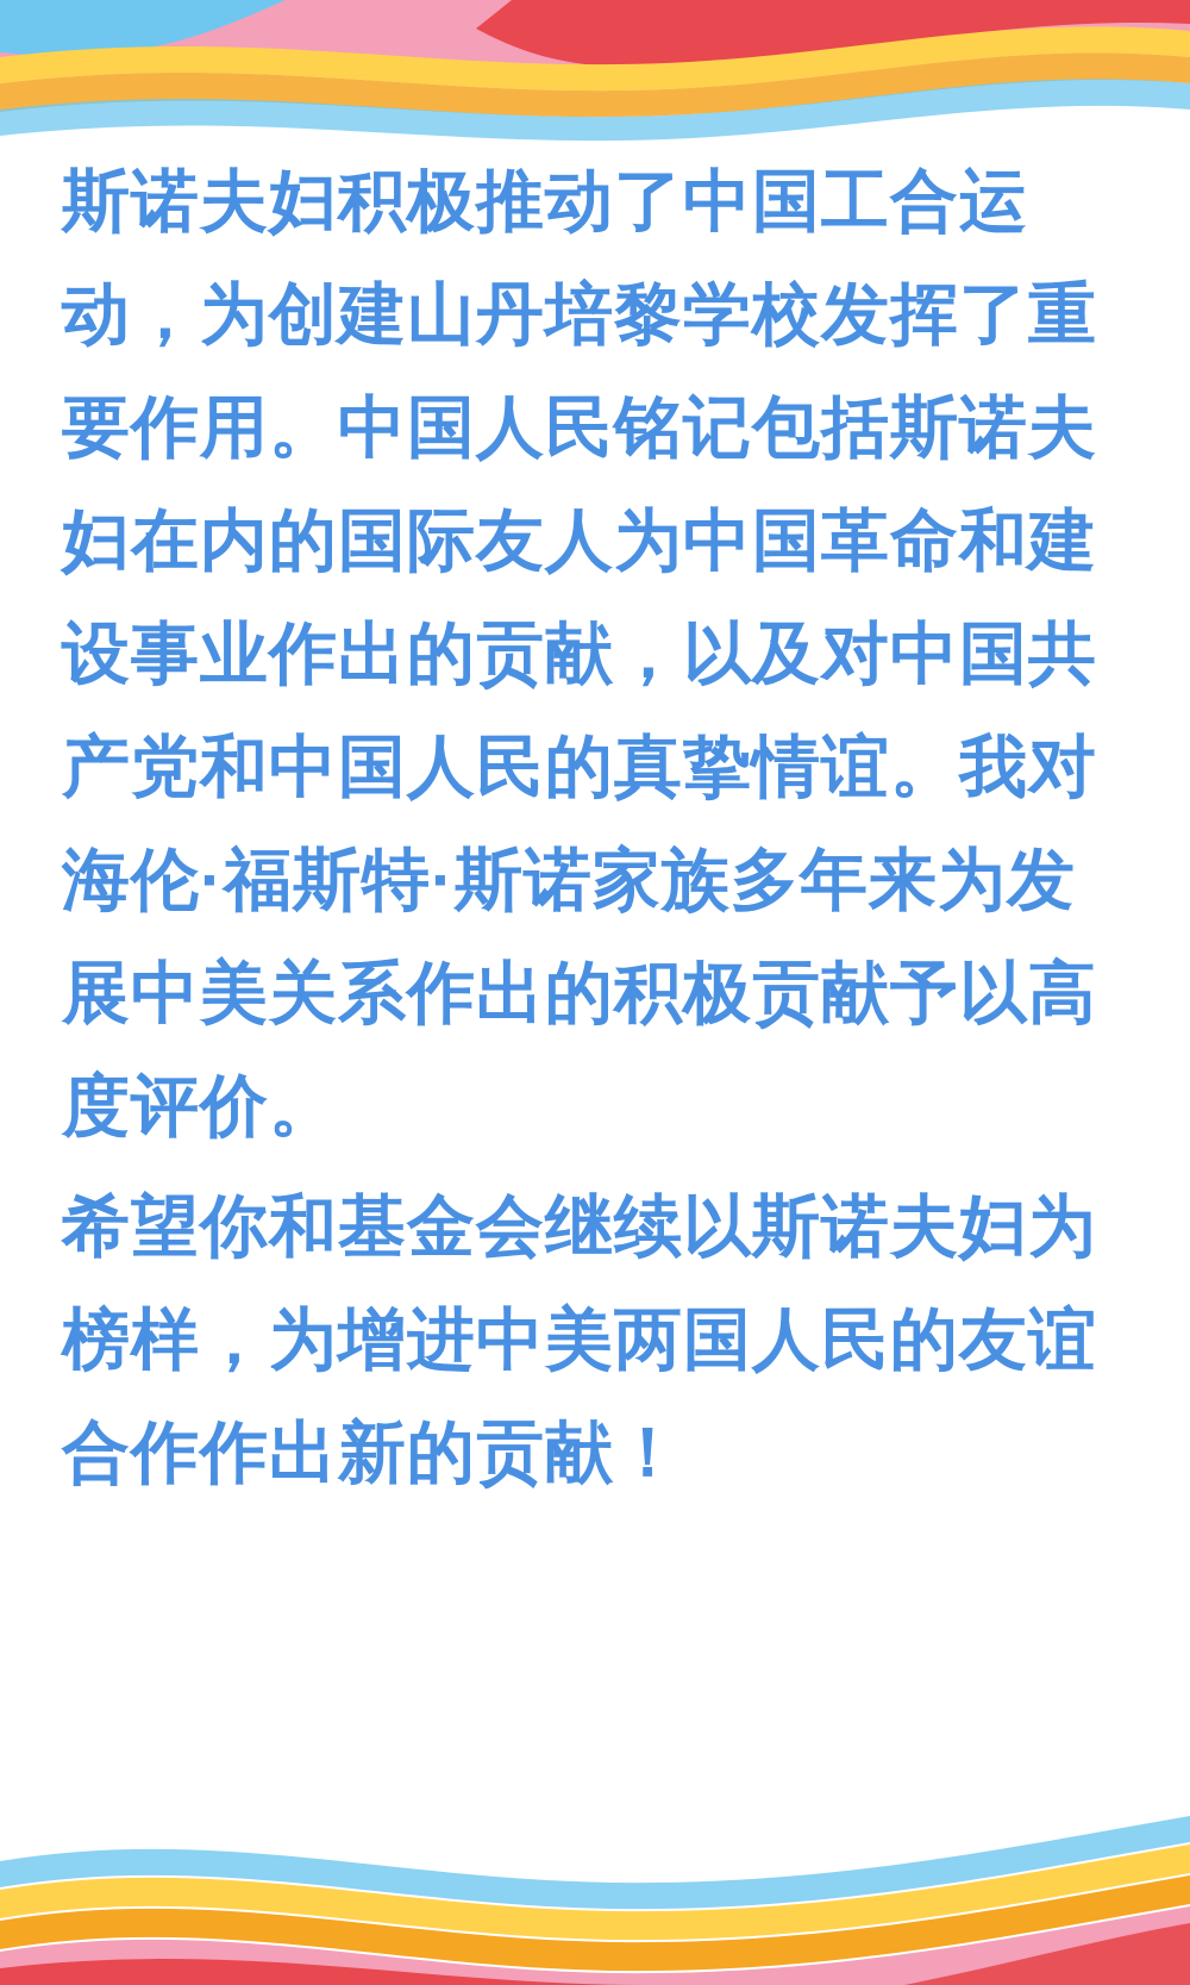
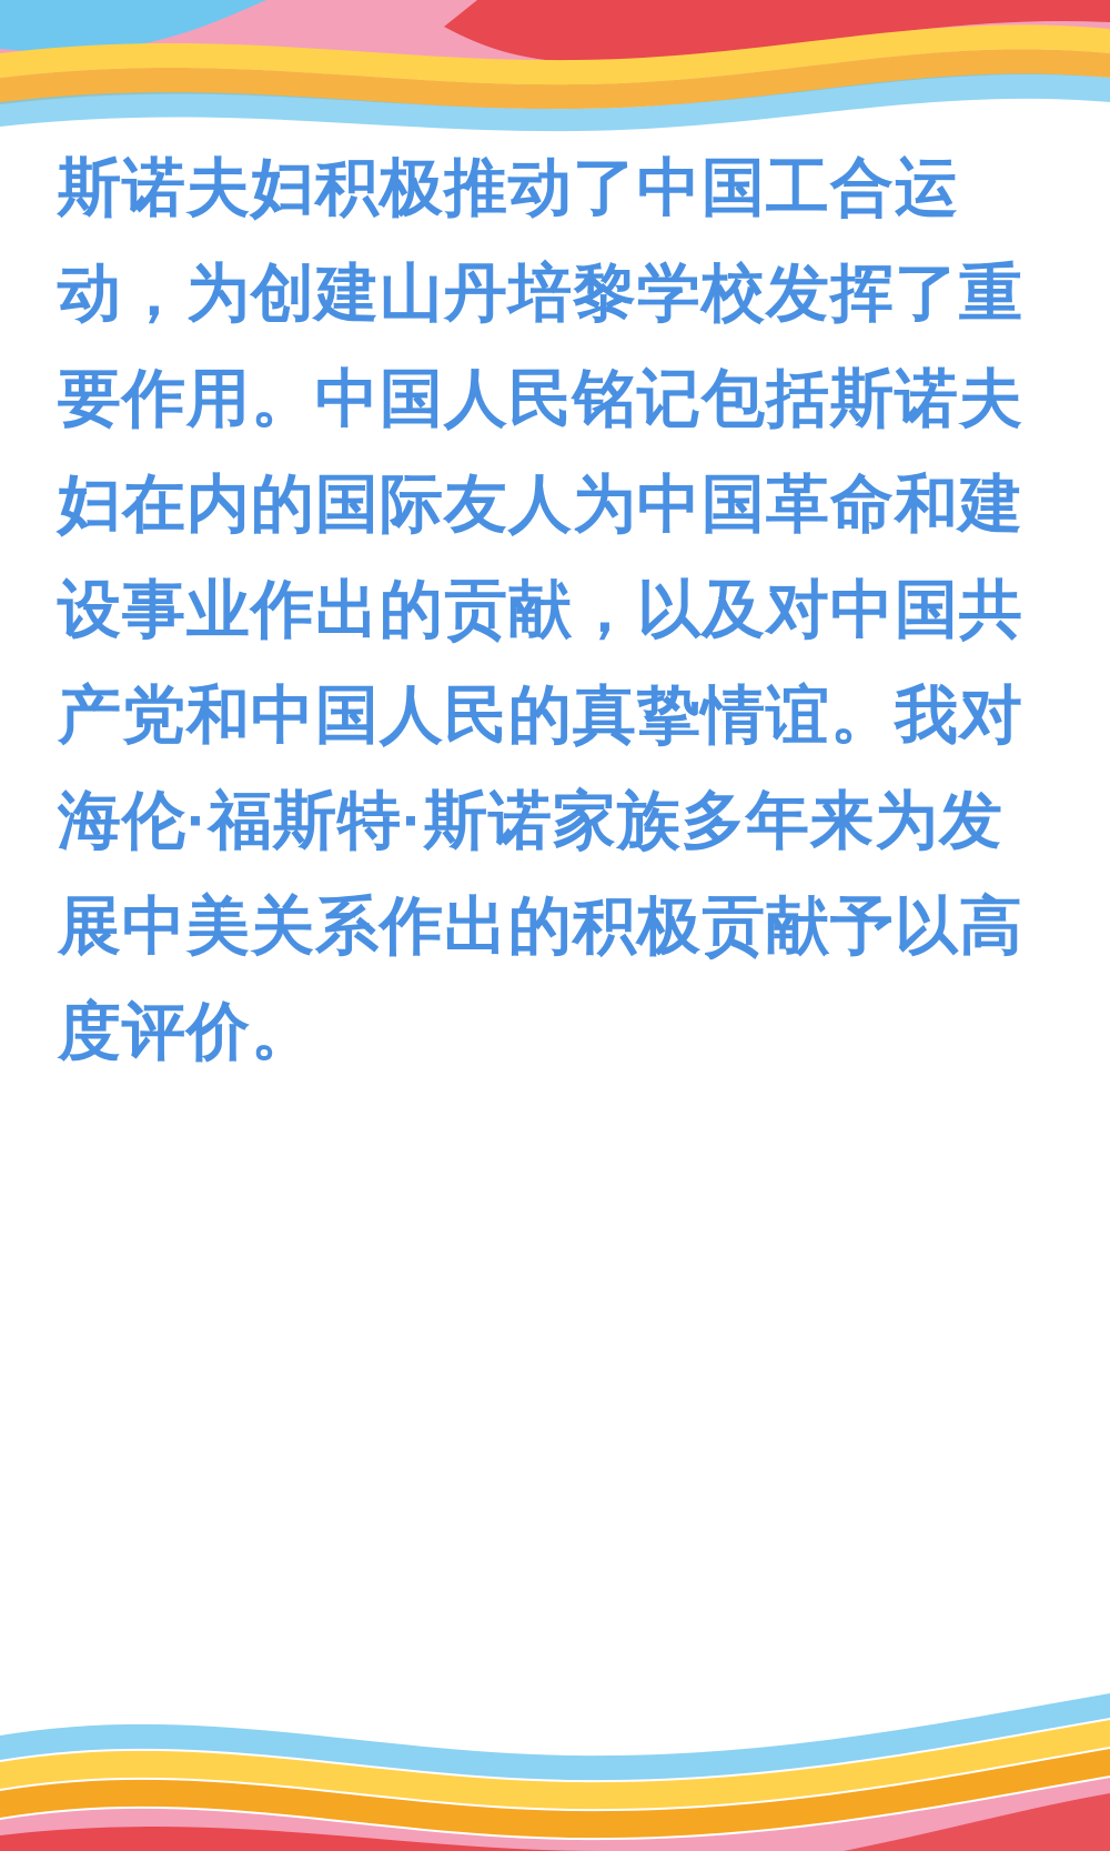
  斯诺夫妇积极推动了中国工合运动，为创建山丹培黎学校发挥了重要作用。中国人民铭记包括斯诺夫妇在内的国际友人为中国革命和建设事业作出的贡献，以及对中国共产党和中国人民的真挚情谊。我对海伦·福斯特·斯诺家族多年来为发展中美关系作出的积极贡献予以高度评价。
- 希望你和基金会继续以斯诺夫妇为榜样，为增进中美两国人民的友谊合作作出新的贡献！
